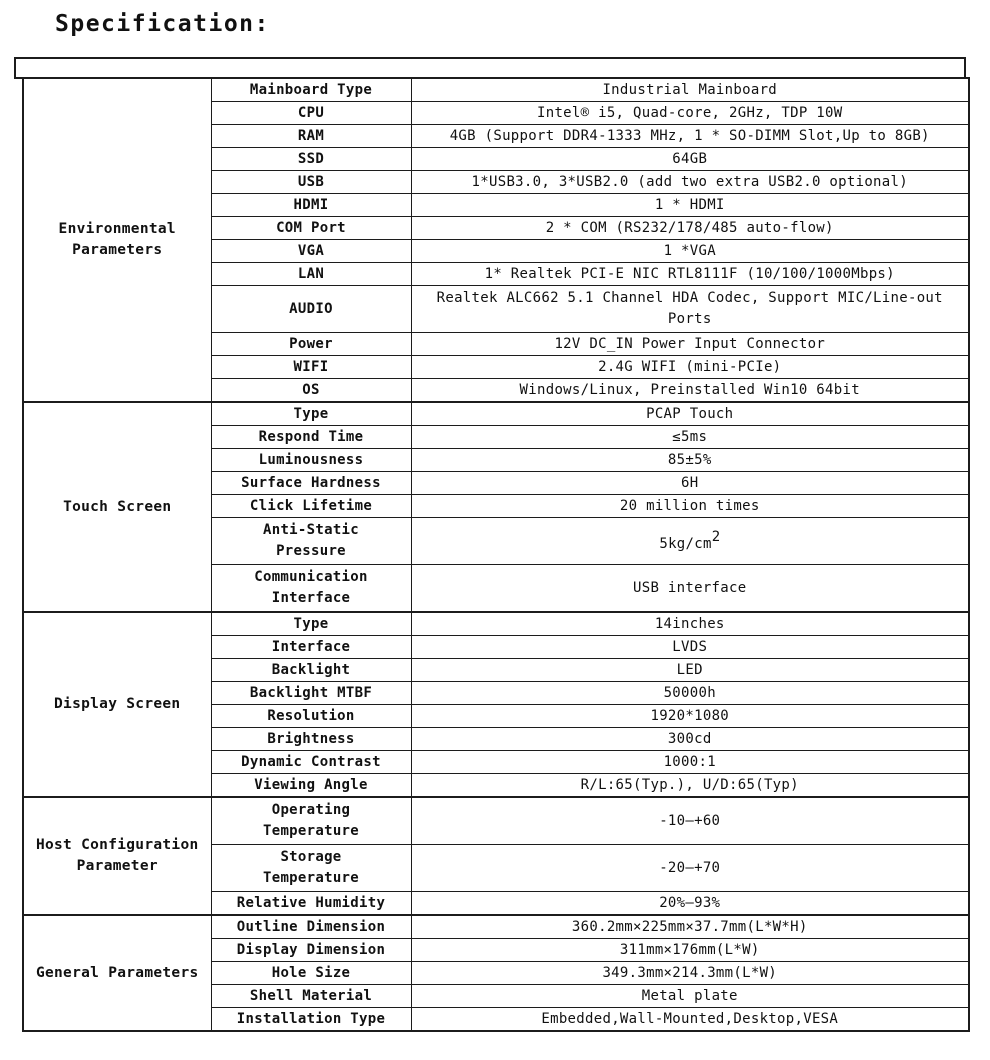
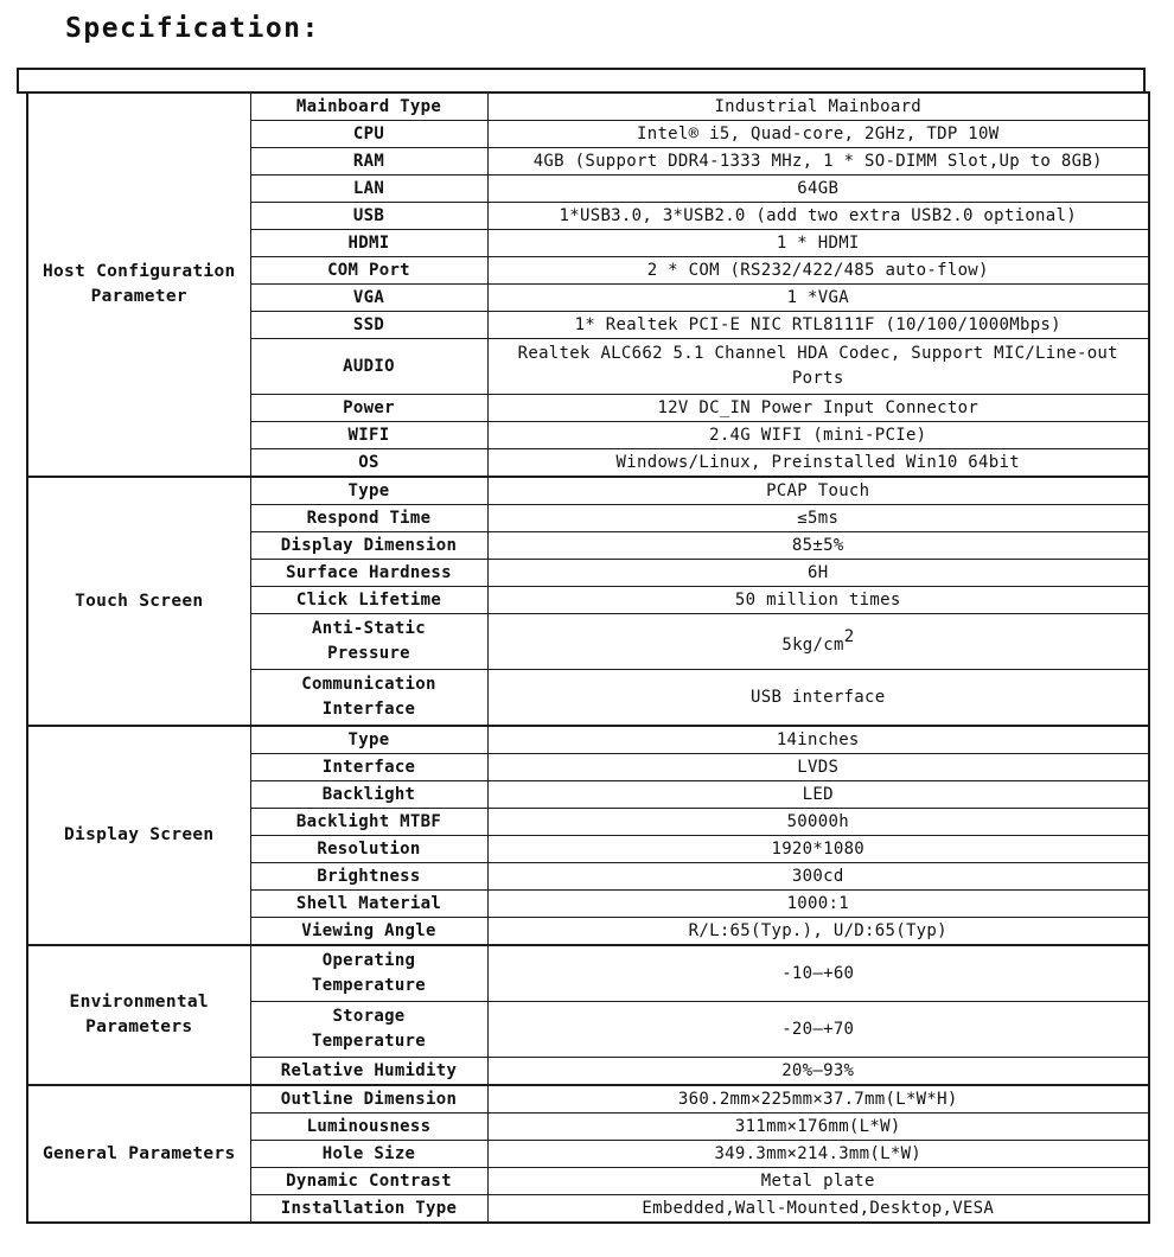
  Specification:
- Environmental Parameters	Mainboard Type	Industrial Mainboard
+ Host Configuration Parameter	Mainboard Type	Industrial Mainboard
  CPU	Intel® i5, Quad-core, 2GHz, TDP 10W
  RAM	4GB (Support DDR4-1333 MHz, 1 * SO-DIMM Slot,Up to 8GB)
- SSD	64GB
+ LAN	64GB
  USB	1*USB3.0, 3*USB2.0 (add two extra USB2.0 optional)
  HDMI	1 * HDMI
- COM Port	2 * COM (RS232/178/485 auto-flow)
+ COM Port	2 * COM (RS232/422/485 auto-flow)
  VGA	1 *VGA
- LAN	1* Realtek PCI-E NIC RTL8111F (10/100/1000Mbps)
+ SSD	1* Realtek PCI-E NIC RTL8111F (10/100/1000Mbps)
  AUDIO	Realtek ALC662 5.1 Channel HDA Codec, Support MIC/Line-out Ports
  Power	12V DC_IN Power Input Connector
  WIFI	2.4G WIFI (mini-PCIe)
  OS	Windows/Linux, Preinstalled Win10 64bit
  Touch Screen	Type	PCAP Touch
  Respond Time	≤5ms
- Luminousness	85±5%
+ Display Dimension	85±5%
  Surface Hardness	6H
- Click Lifetime	20 million times
+ Click Lifetime	50 million times
  Anti-Static Pressure	5kg/cm2
  Communication Interface	USB interface
  Display Screen	Type	14inches
  Interface	LVDS
  Backlight	LED
  Backlight MTBF	50000h
  Resolution	1920*1080
  Brightness	300cd
- Dynamic Contrast	1000:1
+ Shell Material	1000:1
  Viewing Angle	R/L:65(Typ.), U/D:65(Typ)
- Host Configuration Parameter	Operating Temperature	-10—+60
+ Environmental Parameters	Operating Temperature	-10—+60
  Storage Temperature	-20—+70
  Relative Humidity	20%—93%
  General Parameters	Outline Dimension	360.2mm×225mm×37.7mm(L*W*H)
- Display Dimension	311mm×176mm(L*W)
+ Luminousness	311mm×176mm(L*W)
  Hole Size	349.3mm×214.3mm(L*W)
- Shell Material	Metal plate
+ Dynamic Contrast	Metal plate
  Installation Type	Embedded,Wall-Mounted,Desktop,VESA
